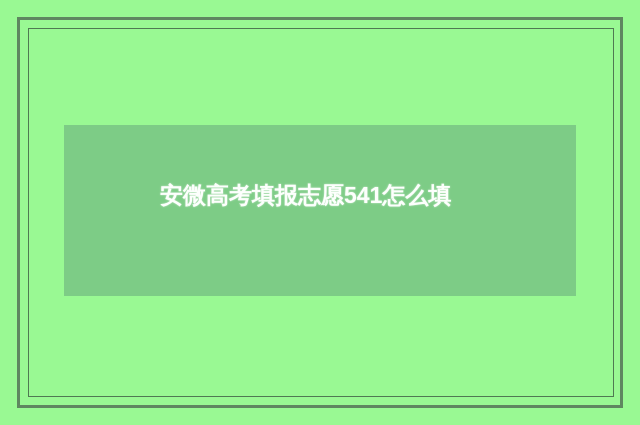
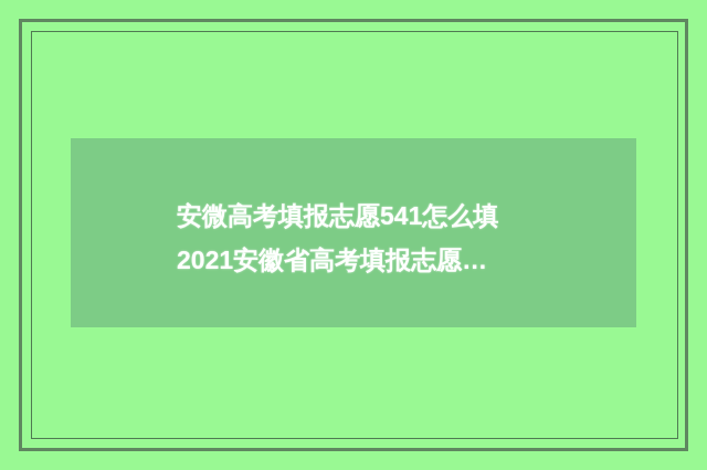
  安微高考填报志愿541怎么填
+ 2021安徽省高考填报志愿…
